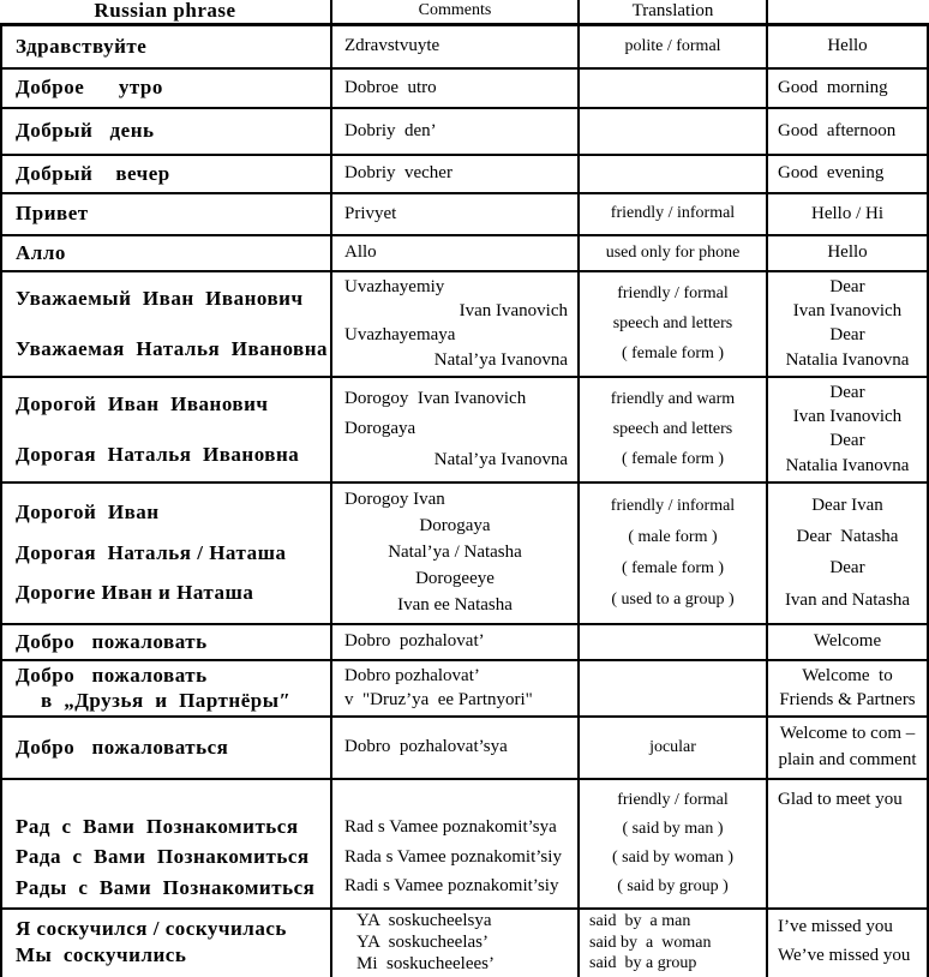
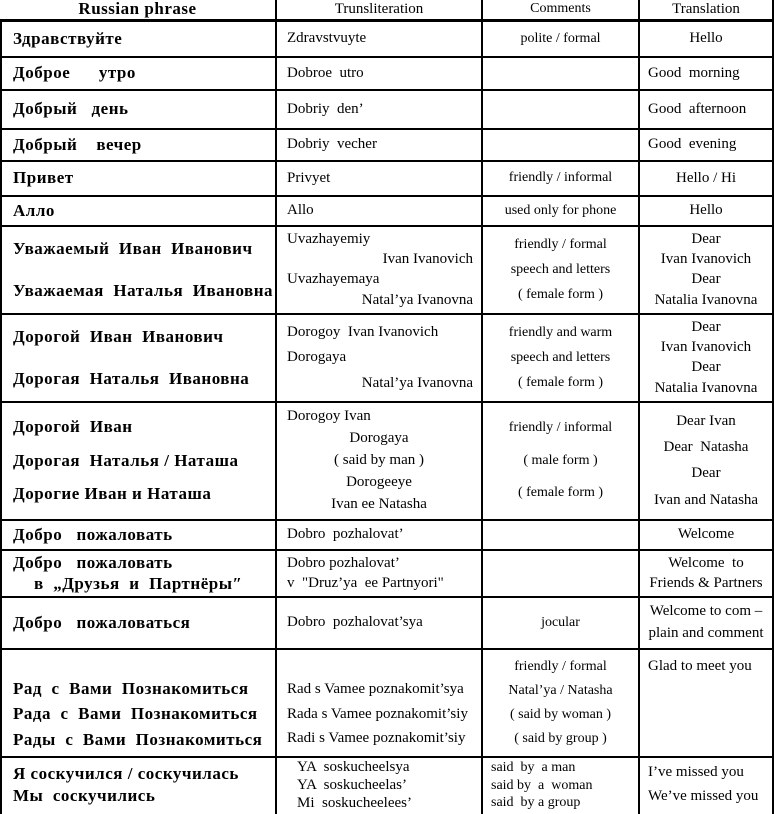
  Russian phrase
+ Trunsliteration
  Comments
  Translation
  Здравствуйте
  Zdravstvuyte
  polite / formal
  Hello
  Доброе утро
  Dobroe utro
  Good morning
  Добрый день
  Dobriy den’
  Good afternoon
  Добрый вечер
  Dobriy vecher
  Good evening
  Привет
  Privyet
  friendly / informal
  Hello / Hi
  Алло
  Allo
  used only for phone
  Hello
  Уважаемый Иван Иванович
  Уважаемая Наталья Ивановна
  Uvazhayemiy
  Ivan Ivanovich
  Uvazhayemaya
  Natal’ya Ivanovna
  friendly / formal
  speech and letters
  ( female form )
  Dear
  Ivan Ivanovich
  Dear
  Natalia Ivanovna
  Дорогой Иван Иванович
  Дорогая Наталья Ивановна
  Dorogoy Ivan Ivanovich
  Dorogaya
  Natal’ya Ivanovna
  friendly and warm
  speech and letters
  ( female form )
  Dear
  Ivan Ivanovich
  Dear
  Natalia Ivanovna
  Дорогой Иван
  Дорогая Наталья / Наташа
  Дорогие Иван и Наташа
  Dorogoy Ivan
  Dorogaya
- Natal’ya / Natasha
+ ( said by man )
  Dorogeeye
  Ivan ee Natasha
  friendly / informal
  ( male form )
  ( female form )
- ( used to a group )
  Dear Ivan
  Dear Natasha
  Dear
  Ivan and Natasha
  Добро пожаловать
  Dobro pozhalovat’
  Welcome
  Добро пожаловать
  в „Друзья и Партнёры″
  Dobro pozhalovat’
  v "Druz’ya ee Partnyori"
  Welcome to
  Friends & Partners
  Добро пожаловаться
  Dobro pozhalovat’sya
  jocular
  Welcome to com –
  plain and comment
  Рад с Вами Познакомиться
  Рада с Вами Познакомиться
  Рады с Вами Познакомиться
  Rad s Vamee poznakomit’sya
  Rada s Vamee poznakomit’siy
  Radi s Vamee poznakomit’siy
  friendly / formal
- ( said by man )
+ Natal’ya / Natasha
  ( said by woman )
  ( said by group )
  Glad to meet you
  Я соскучился / соскучилась
  Мы соскучились
  YA soskucheelsya
  YA soskucheelas’
  Mi soskucheelees’
  said by a man
  said by a woman
  said by a group
  I’ve missed you
  We’ve missed you
